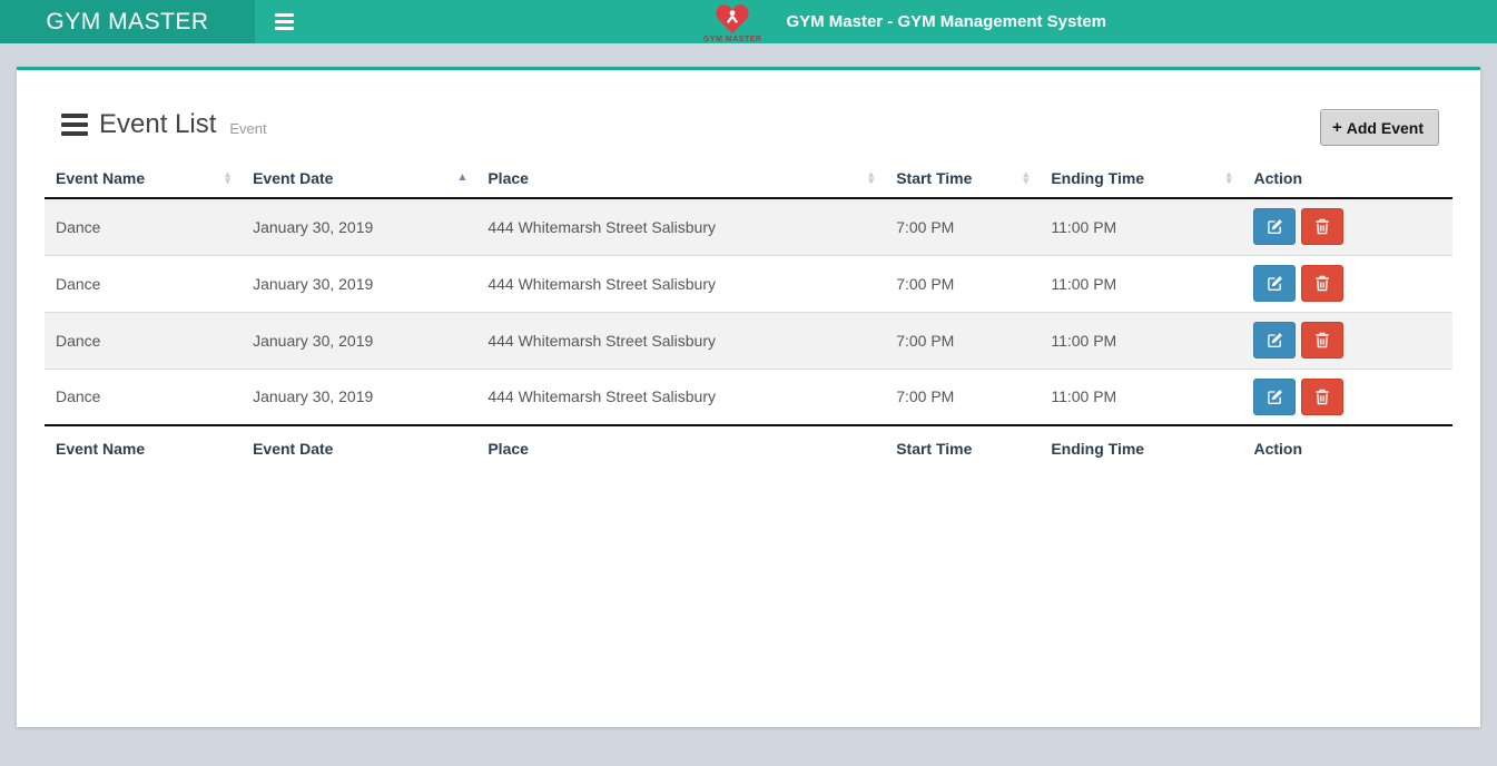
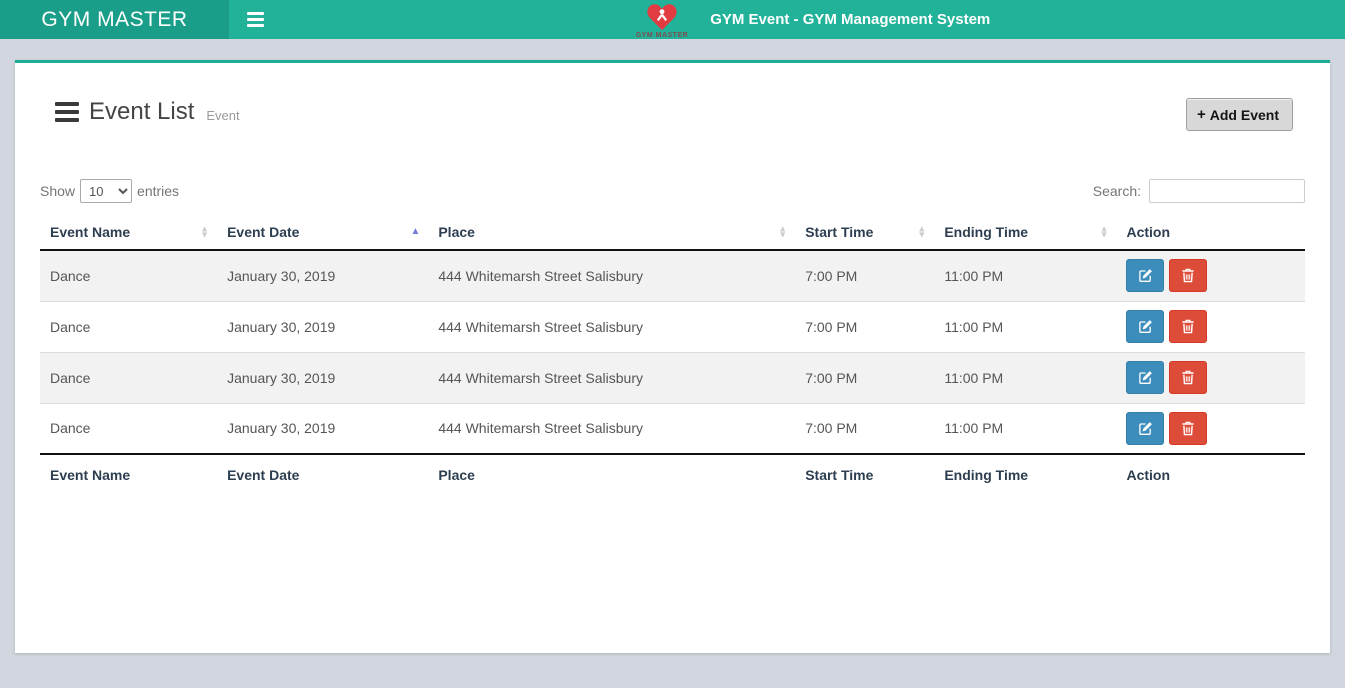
  GYM MASTER
- GYM Master - GYM Management System
+ GYM Event - GYM Management System
  Event List
  Event
  +
  Add Event
+ Show
+ 10
+ entries
+ Search:
  Event Name	Event Date	Place	Start Time	Ending Time	Action
  Dance	January 30, 2019	444 Whitemarsh Street Salisbury	7:00 PM	11:00 PM
  Dance	January 30, 2019	444 Whitemarsh Street Salisbury	7:00 PM	11:00 PM
  Dance	January 30, 2019	444 Whitemarsh Street Salisbury	7:00 PM	11:00 PM
  Dance	January 30, 2019	444 Whitemarsh Street Salisbury	7:00 PM	11:00 PM
  Event Name	Event Date	Place	Start Time	Ending Time	Action
